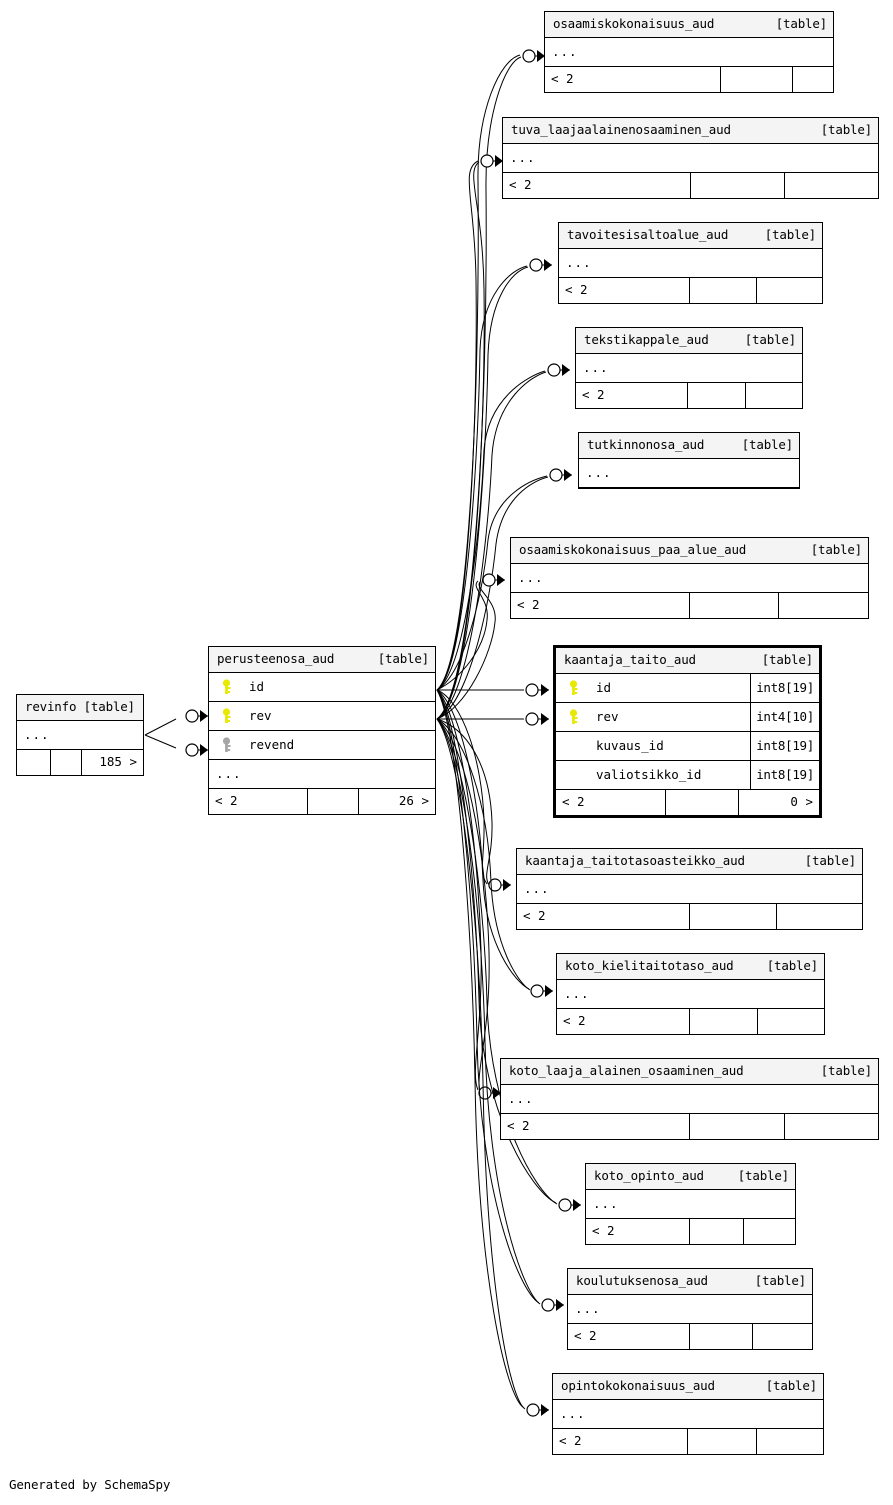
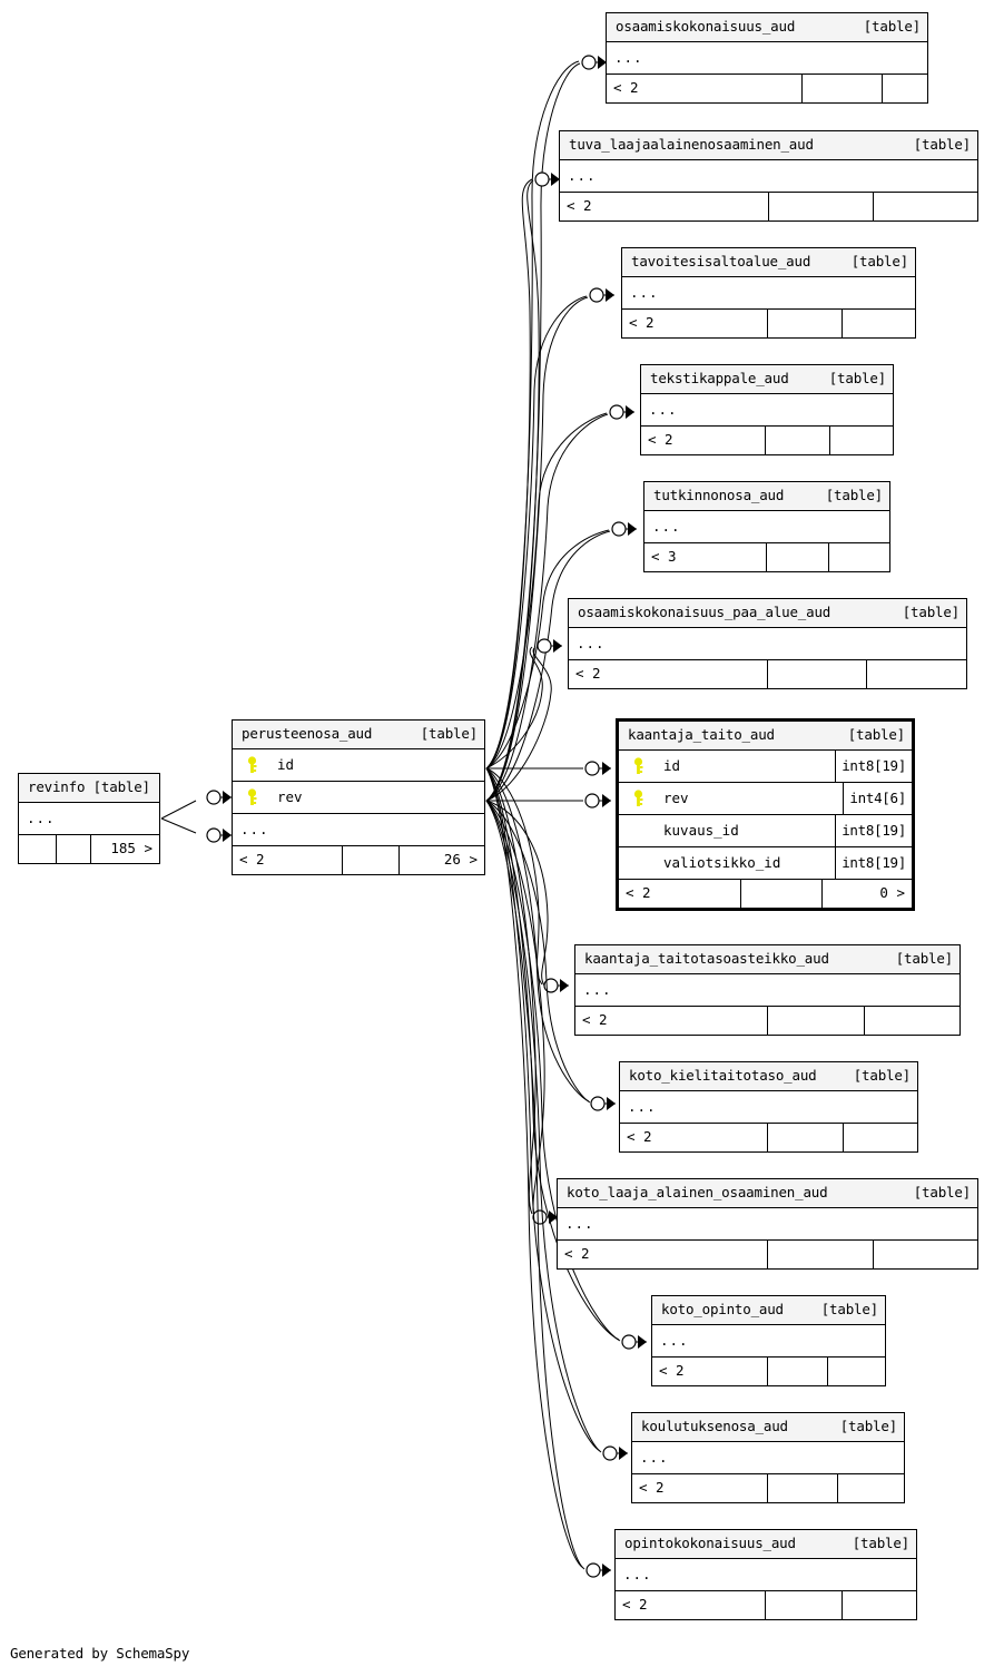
  osaamiskokonaisuus_aud
  [table]
  ...
  < 2
  tuva_laajaalainenosaaminen_aud
  [table]
  ...
  < 2
  tavoitesisaltoalue_aud
  [table]
  ...
  < 2
  tekstikappale_aud
  [table]
  ...
  < 2
  tutkinnonosa_aud
  [table]
  ...
+ < 3
  osaamiskokonaisuus_paa_alue_aud
  [table]
  ...
  < 2
  perusteenosa_aud
  [table]
  id
  rev
- revend
  ...
  < 2
  26 >
  kaantaja_taito_aud
  [table]
  id
  int8[19]
  rev
- int4[10]
+ int4[6]
  kuvaus_id
  int8[19]
  valiotsikko_id
  int8[19]
  < 2
  0 >
  kaantaja_taitotasoasteikko_aud
  [table]
  ...
  < 2
  koto_kielitaitotaso_aud
  [table]
  ...
  < 2
  koto_laaja_alainen_osaaminen_aud
  [table]
  ...
  < 2
  koto_opinto_aud
  [table]
  ...
  < 2
  koulutuksenosa_aud
  [table]
  ...
  < 2
  opintokokonaisuus_aud
  [table]
  ...
  < 2
  revinfo [table]
  ...
  185 >
  Generated by SchemaSpy
